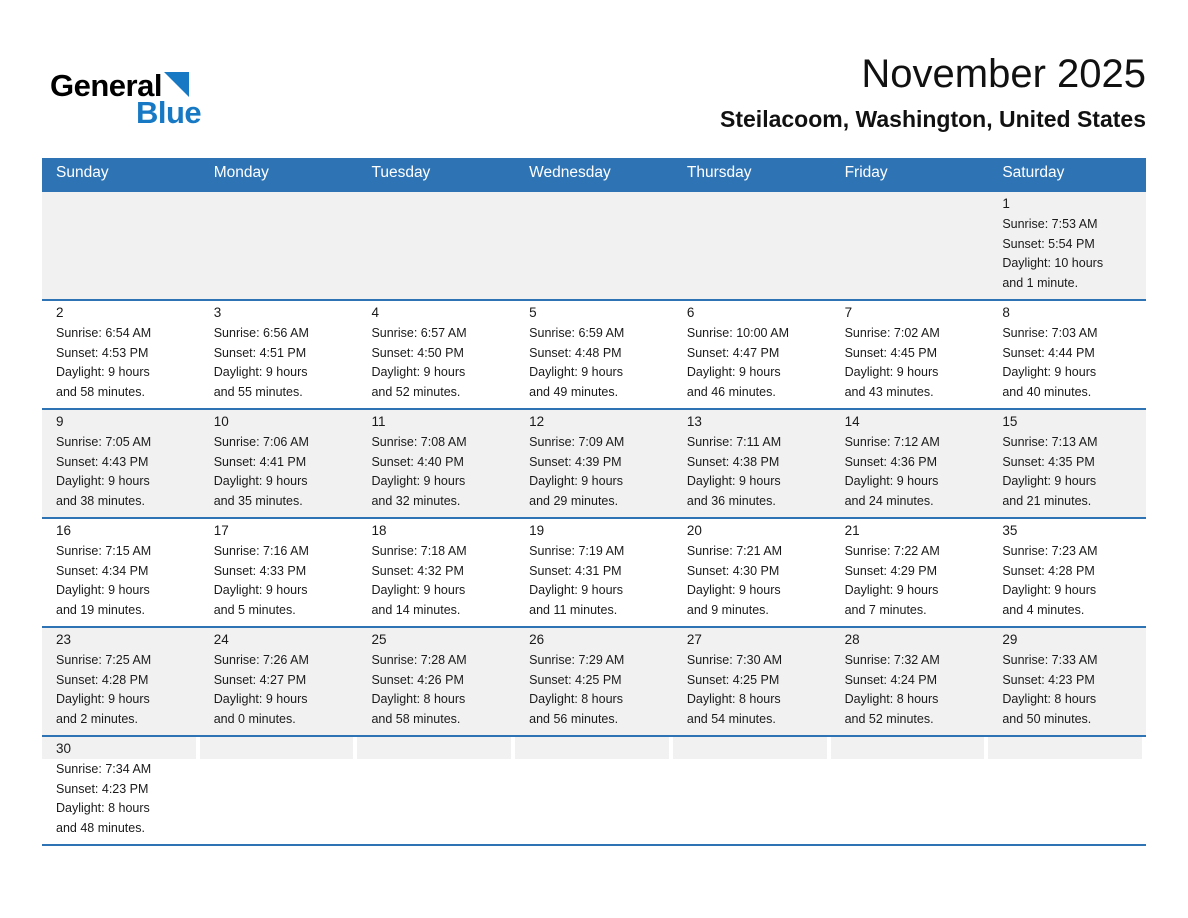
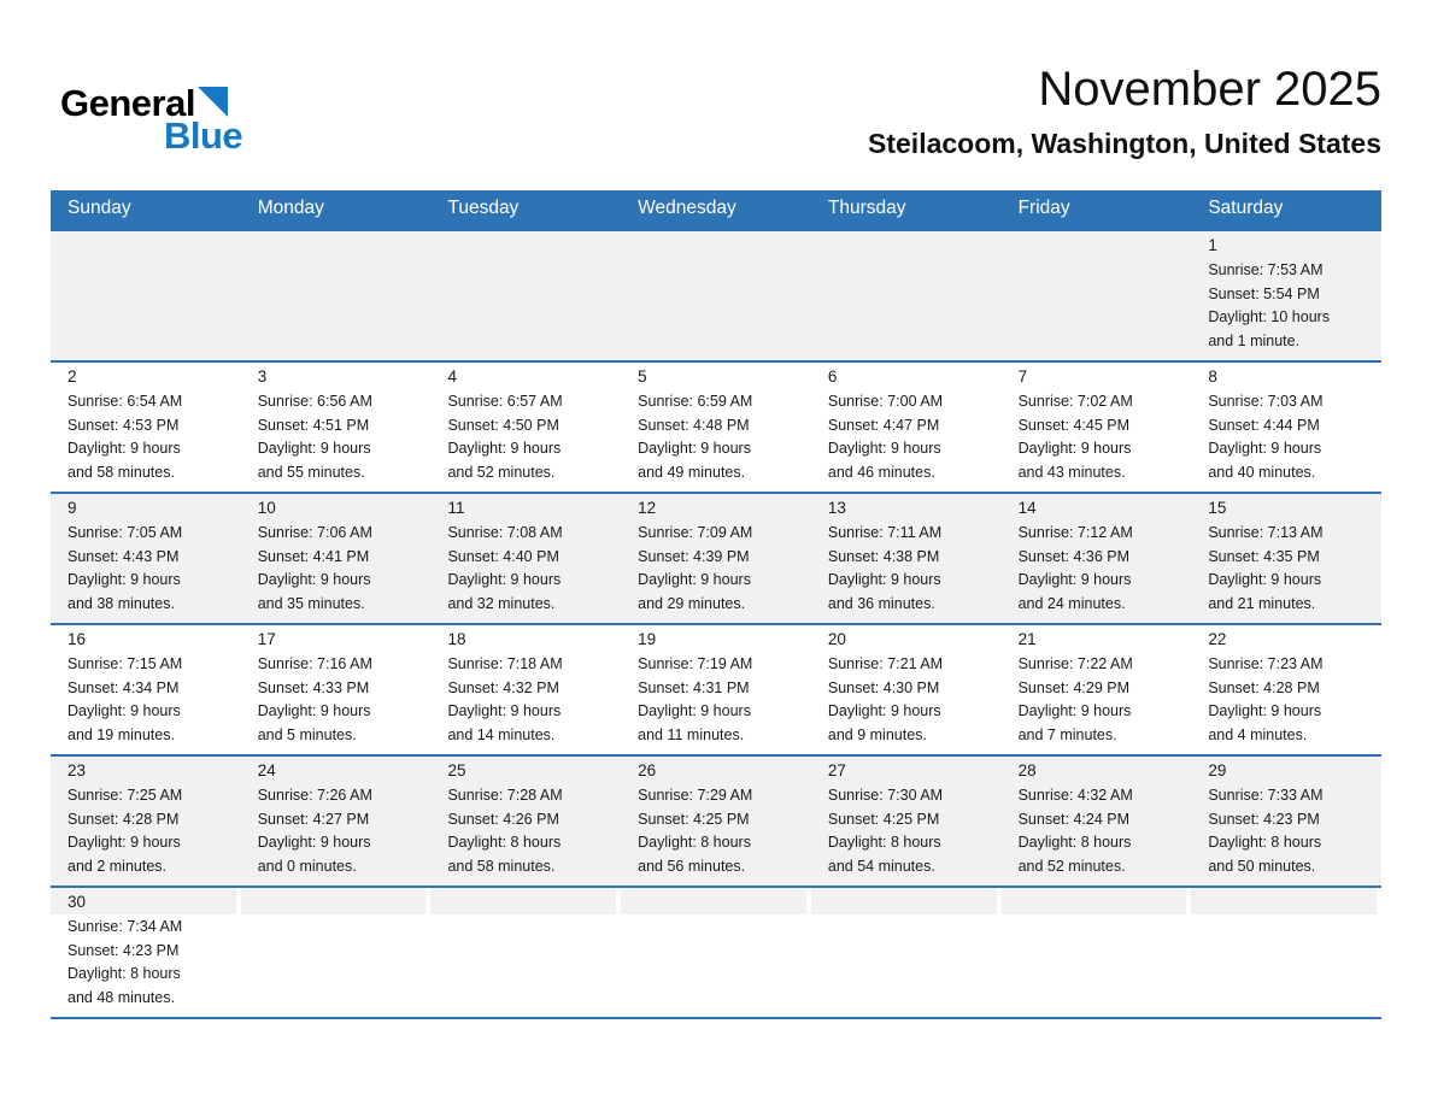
  General
  Blue
  November 2025
  Steilacoom, Washington, United States
  Sunday
  Monday
  Tuesday
  Wednesday
  Thursday
  Friday
  Saturday
  1
  Sunrise: 7:53 AM
  Sunset: 5:54 PM
  Daylight: 10 hours
  and 1 minute.
  2
  Sunrise: 6:54 AM
  Sunset: 4:53 PM
  Daylight: 9 hours
  and 58 minutes.
  3
  Sunrise: 6:56 AM
  Sunset: 4:51 PM
  Daylight: 9 hours
  and 55 minutes.
  4
  Sunrise: 6:57 AM
  Sunset: 4:50 PM
  Daylight: 9 hours
  and 52 minutes.
  5
  Sunrise: 6:59 AM
  Sunset: 4:48 PM
  Daylight: 9 hours
  and 49 minutes.
  6
- Sunrise: 10:00 AM
+ Sunrise: 7:00 AM
  Sunset: 4:47 PM
  Daylight: 9 hours
  and 46 minutes.
  7
  Sunrise: 7:02 AM
  Sunset: 4:45 PM
  Daylight: 9 hours
  and 43 minutes.
  8
  Sunrise: 7:03 AM
  Sunset: 4:44 PM
  Daylight: 9 hours
  and 40 minutes.
  9
  Sunrise: 7:05 AM
  Sunset: 4:43 PM
  Daylight: 9 hours
  and 38 minutes.
  10
  Sunrise: 7:06 AM
  Sunset: 4:41 PM
  Daylight: 9 hours
  and 35 minutes.
  11
  Sunrise: 7:08 AM
  Sunset: 4:40 PM
  Daylight: 9 hours
  and 32 minutes.
  12
  Sunrise: 7:09 AM
  Sunset: 4:39 PM
  Daylight: 9 hours
  and 29 minutes.
  13
  Sunrise: 7:11 AM
  Sunset: 4:38 PM
  Daylight: 9 hours
  and 36 minutes.
  14
  Sunrise: 7:12 AM
  Sunset: 4:36 PM
  Daylight: 9 hours
  and 24 minutes.
  15
  Sunrise: 7:13 AM
  Sunset: 4:35 PM
  Daylight: 9 hours
  and 21 minutes.
  16
  Sunrise: 7:15 AM
  Sunset: 4:34 PM
  Daylight: 9 hours
  and 19 minutes.
  17
  Sunrise: 7:16 AM
  Sunset: 4:33 PM
  Daylight: 9 hours
  and 5 minutes.
  18
  Sunrise: 7:18 AM
  Sunset: 4:32 PM
  Daylight: 9 hours
  and 14 minutes.
  19
  Sunrise: 7:19 AM
  Sunset: 4:31 PM
  Daylight: 9 hours
  and 11 minutes.
  20
  Sunrise: 7:21 AM
  Sunset: 4:30 PM
  Daylight: 9 hours
  and 9 minutes.
  21
  Sunrise: 7:22 AM
  Sunset: 4:29 PM
  Daylight: 9 hours
  and 7 minutes.
- 35
+ 22
  Sunrise: 7:23 AM
  Sunset: 4:28 PM
  Daylight: 9 hours
  and 4 minutes.
  23
  Sunrise: 7:25 AM
  Sunset: 4:28 PM
  Daylight: 9 hours
  and 2 minutes.
  24
  Sunrise: 7:26 AM
  Sunset: 4:27 PM
  Daylight: 9 hours
  and 0 minutes.
  25
  Sunrise: 7:28 AM
  Sunset: 4:26 PM
  Daylight: 8 hours
  and 58 minutes.
  26
  Sunrise: 7:29 AM
  Sunset: 4:25 PM
  Daylight: 8 hours
  and 56 minutes.
  27
  Sunrise: 7:30 AM
  Sunset: 4:25 PM
  Daylight: 8 hours
  and 54 minutes.
  28
- Sunrise: 7:32 AM
+ Sunrise: 4:32 AM
  Sunset: 4:24 PM
  Daylight: 8 hours
  and 52 minutes.
  29
  Sunrise: 7:33 AM
  Sunset: 4:23 PM
  Daylight: 8 hours
  and 50 minutes.
  30
  Sunrise: 7:34 AM
  Sunset: 4:23 PM
  Daylight: 8 hours
  and 48 minutes.
